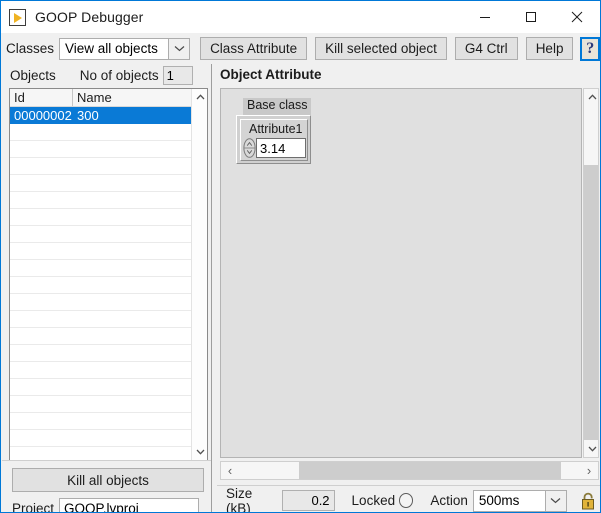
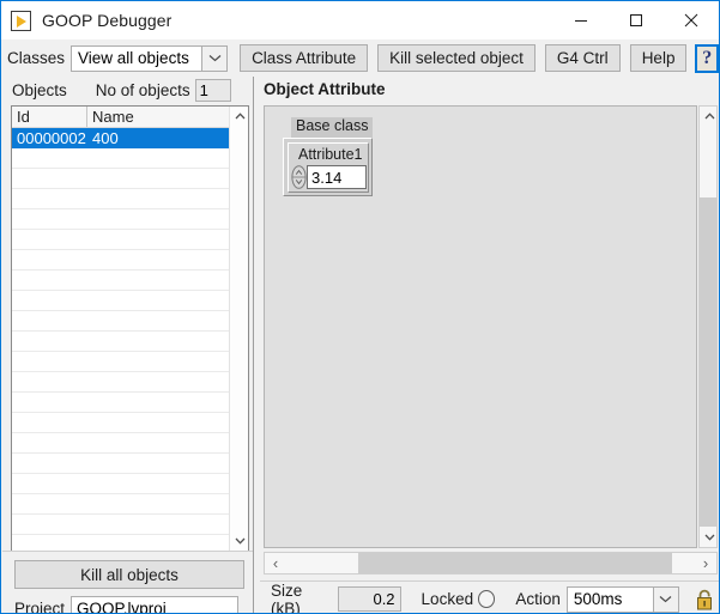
  GOOP Debugger
  Classes
  View all objects
  Class Attribute
  Kill selected object
  G4 Ctrl
  Help
  ?
  Objects
  No of objects
  1
  Id
  Name
  00000002
- 300
+ 400
  Kill all objects
  Project
  GOOP.lvproj
  Object Attribute
  Base class
  Attribute1
  3.14
  ‹
  ›
  Size (kB)
  0.2
  Locked
  Action
  500ms
